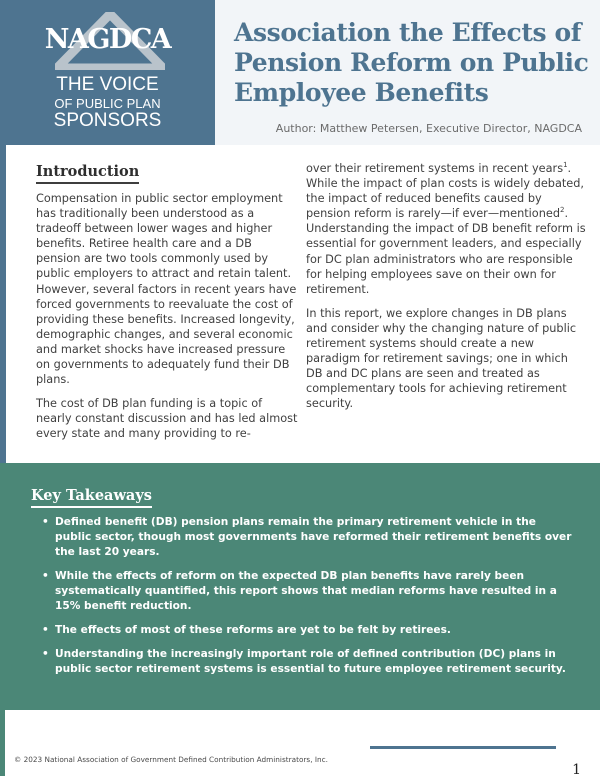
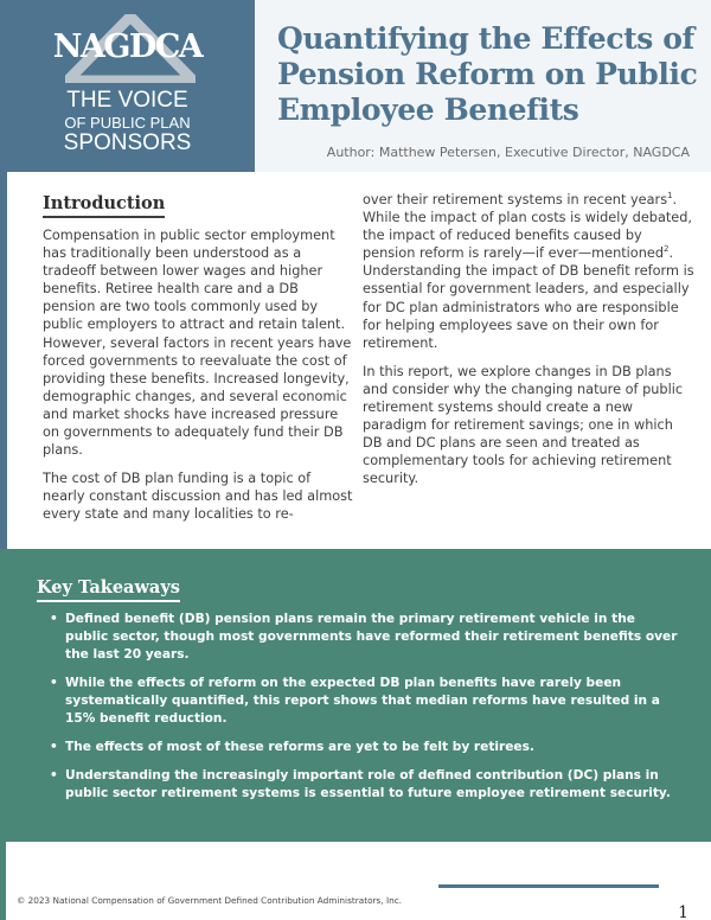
  NAGDCA
  THE VOICE
  OF PUBLIC PLAN
  SPONSORS
- Association the Effects of Pension Reform on Public Employee Benefits
+ Quantifying the Effects of Pension Reform on Public Employee Benefits
  Author: Matthew Petersen, Executive Director, NAGDCA
  Introduction
  Compensation in public sector employment has traditionally been understood as a tradeoff between lower wages and higher benefits. Retiree health care and a DB pension are two tools commonly used by public employers to attract and retain talent. However, several factors in recent years have forced governments to reevaluate the cost of providing these benefits. Increased longevity, demographic changes, and several economic and market shocks have increased pressure on governments to adequately fund their DB plans.
- The cost of DB plan funding is a topic of nearly constant discussion and has led almost every state and many providing to re-
+ The cost of DB plan funding is a topic of nearly constant discussion and has led almost every state and many localities to re-
  over their retirement systems in recent years1. While the impact of plan costs is widely debated, the impact of reduced benefits caused by pension reform is rarely—if ever—mentioned2. Understanding the impact of DB benefit reform is essential for government leaders, and especially for DC plan administrators who are responsible for helping employees save on their own for retirement.
  In this report, we explore changes in DB plans and consider why the changing nature of public retirement systems should create a new paradigm for retirement savings; one in which DB and DC plans are seen and treated as complementary tools for achieving retirement security.
  Key Takeaways
  •
  Defined benefit (DB) pension plans remain the primary retirement vehicle in the public sector, though most governments have reformed their retirement benefits over the last 20 years.
  •
  While the effects of reform on the expected DB plan benefits have rarely been systematically quantified, this report shows that median reforms have resulted in a 15% benefit reduction.
  •
  The effects of most of these reforms are yet to be felt by retirees.
  •
  Understanding the increasingly important role of defined contribution (DC) plans in public sector retirement systems is essential to future employee retirement security.
- © 2023 National Association of Government Defined Contribution Administrators, Inc.
+ © 2023 National Compensation of Government Defined Contribution Administrators, Inc.
  1
